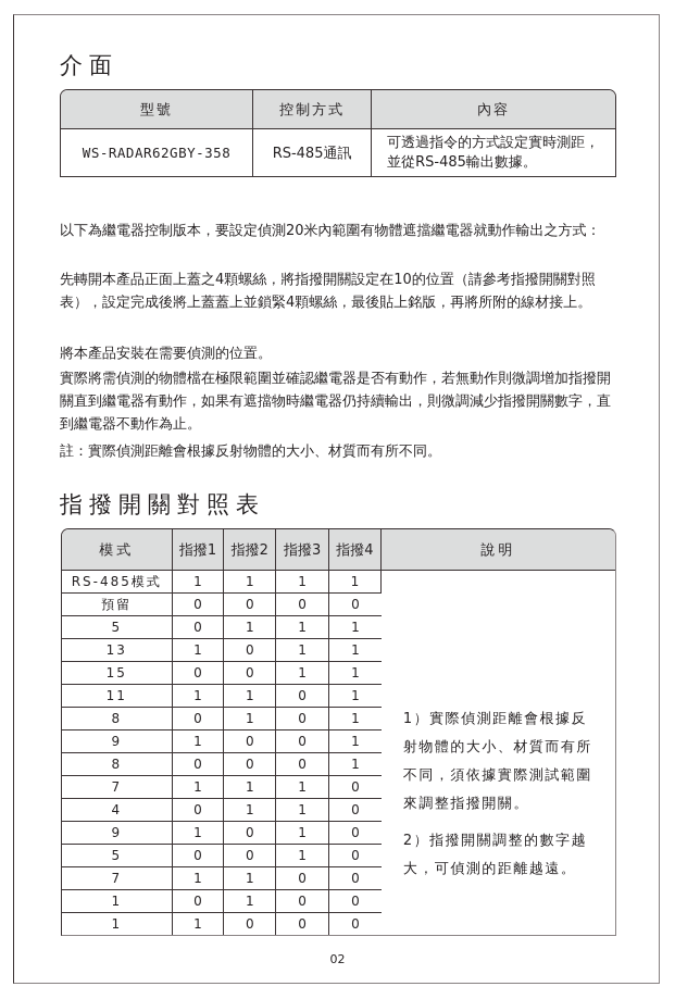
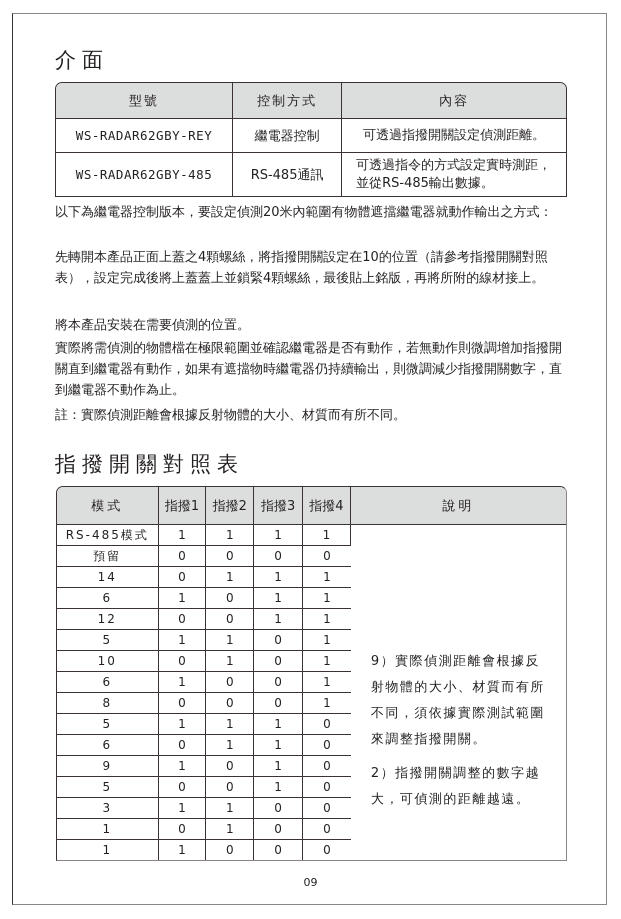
  介面
  型號	控制方式	內容
+ WS-RADAR62GBY-REY	繼電器控制	可透過指撥開關設定偵測距離。
- WS-RADAR62GBY-358	RS-485通訊	可透過指令的方式設定實時測距，並從RS-485輸出數據。
+ WS-RADAR62GBY-485	RS-485通訊	可透過指令的方式設定實時測距，並從RS-485輸出數據。
  以下為繼電器控制版本，要設定偵測20米內範圍有物體遮擋繼電器就動作輸出之方式：
  先轉開本產品正面上蓋之4顆螺絲，將指撥開關設定在10的位置（請參考指撥開關對照表），設定完成後將上蓋蓋上並鎖緊4顆螺絲，最後貼上銘版，再將所附的線材接上。
  將本產品安裝在需要偵測的位置。
  實際將需偵測的物體檔在極限範圍並確認繼電器是否有動作，若無動作則微調增加指撥開關直到繼電器有動作，如果有遮擋物時繼電器仍持續輸出，則微調減少指撥開關數字，直到繼電器不動作為止。
  註：實際偵測距離會根據反射物體的大小、材質而有所不同。
  指撥開關對照表
  模式	指撥1	指撥2	指撥3	指撥4	說明
- RS-485模式	1	1	1	1	1）實際偵測距離會根據反射物體的大小、材質而有所不同，須依據實際測試範圍來調整指撥開關。2）指撥開關調整的數字越大，可偵測的距離越遠。
+ RS-485模式	1	1	1	1	9）實際偵測距離會根據反射物體的大小、材質而有所不同，須依據實際測試範圍來調整指撥開關。2）指撥開關調整的數字越大，可偵測的距離越遠。
  預留	0	0	0	0
- 5	0	1	1	1
+ 14	0	1	1	1
- 13	1	0	1	1
+ 6	1	0	1	1
- 15	0	0	1	1
+ 12	0	0	1	1
- 11	1	1	0	1
+ 5	1	1	0	1
- 8	0	1	0	1
+ 10	0	1	0	1
- 9	1	0	0	1
+ 6	1	0	0	1
  8	0	0	0	1
- 7	1	1	1	0
+ 5	1	1	1	0
- 4	0	1	1	0
+ 6	0	1	1	0
  9	1	0	1	0
  5	0	0	1	0
- 7	1	1	0	0
+ 3	1	1	0	0
  1	0	1	0	0
  1	1	0	0	0
- 02
+ 09
